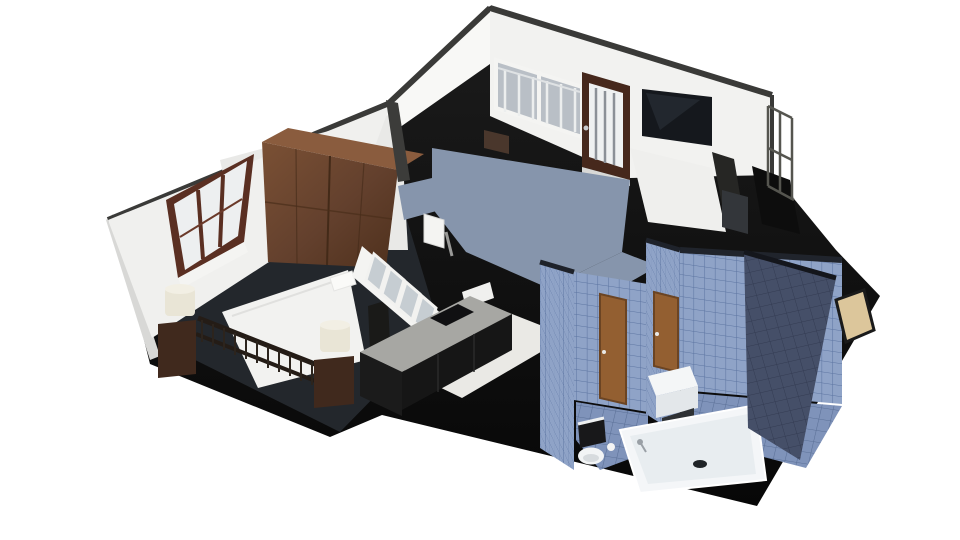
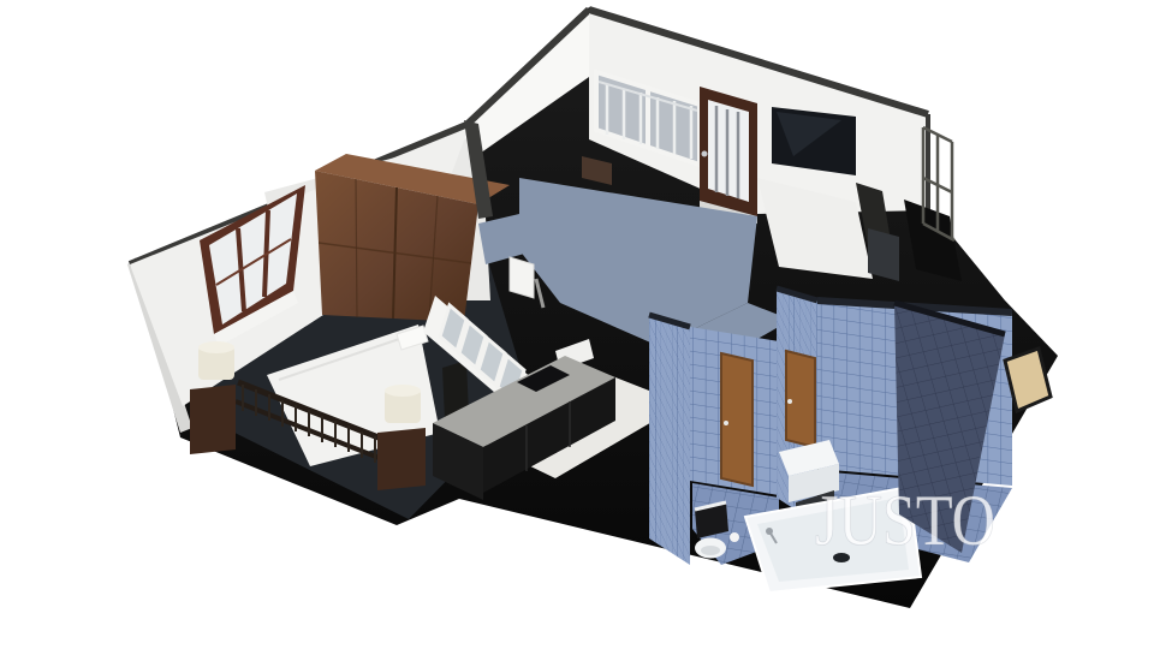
+ JUSTO
